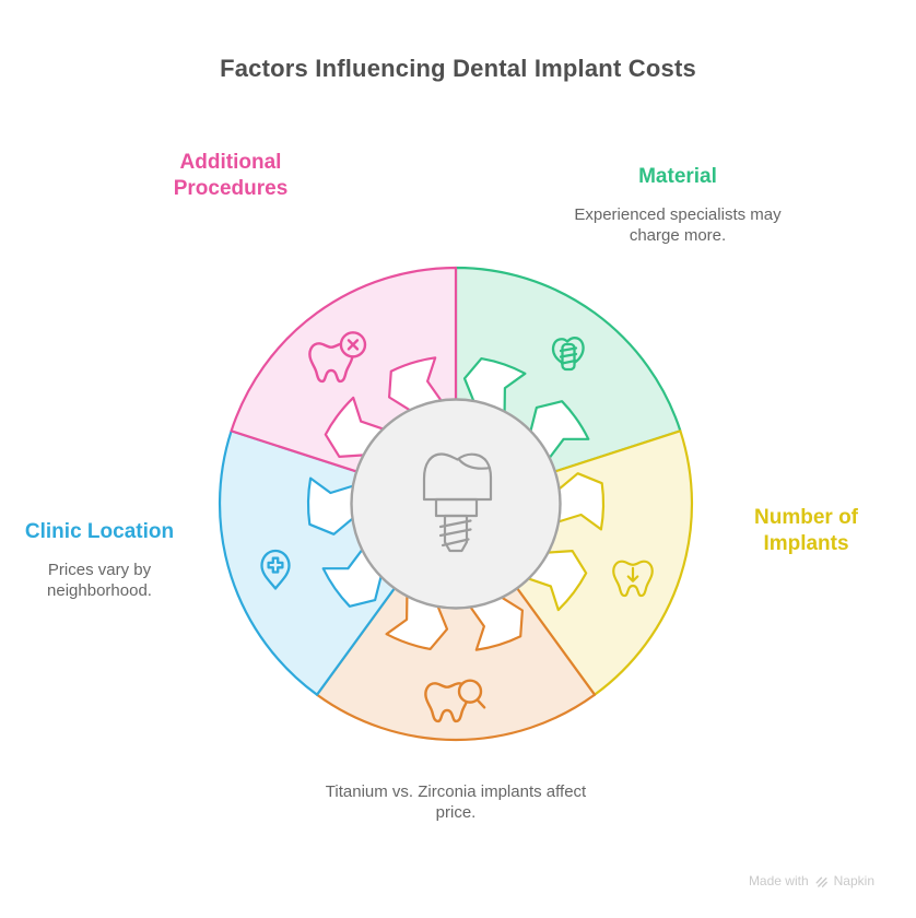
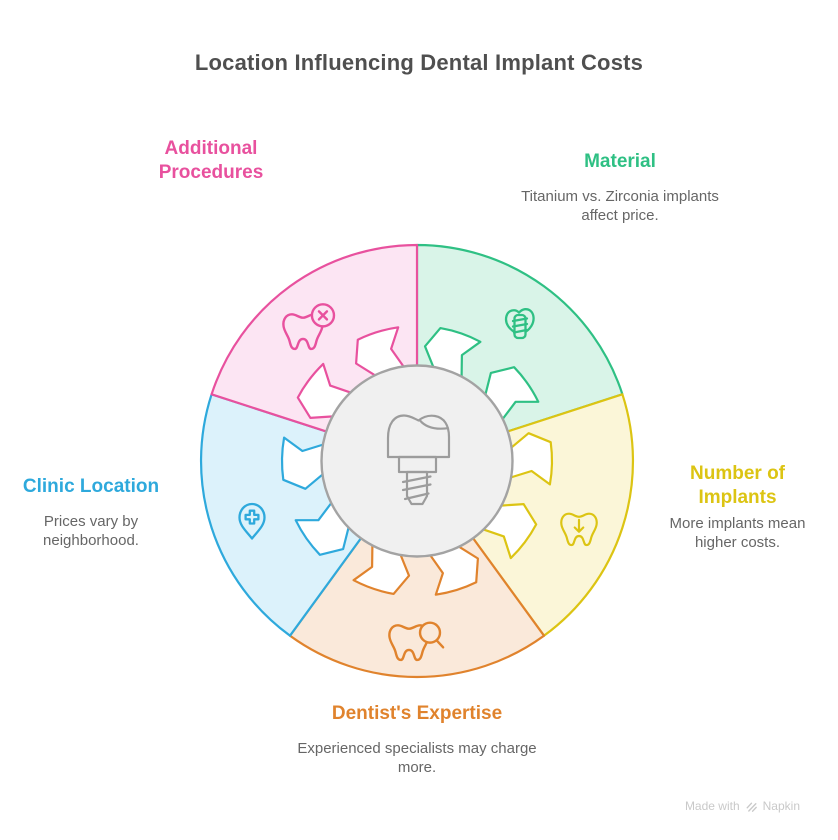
- Factors Influencing Dental Implant Costs
+ Location Influencing Dental Implant Costs
  Additional Procedures
  Material
- Experienced specialists may charge more.
+ Titanium vs. Zirconia implants affect price.
  Number of Implants
+ More implants mean higher costs.
  Clinic Location
  Prices vary by neighborhood.
+ Dentist's Expertise
- Titanium vs. Zirconia implants affect price.
+ Experienced specialists may charge more.
  Made with
  Napkin
